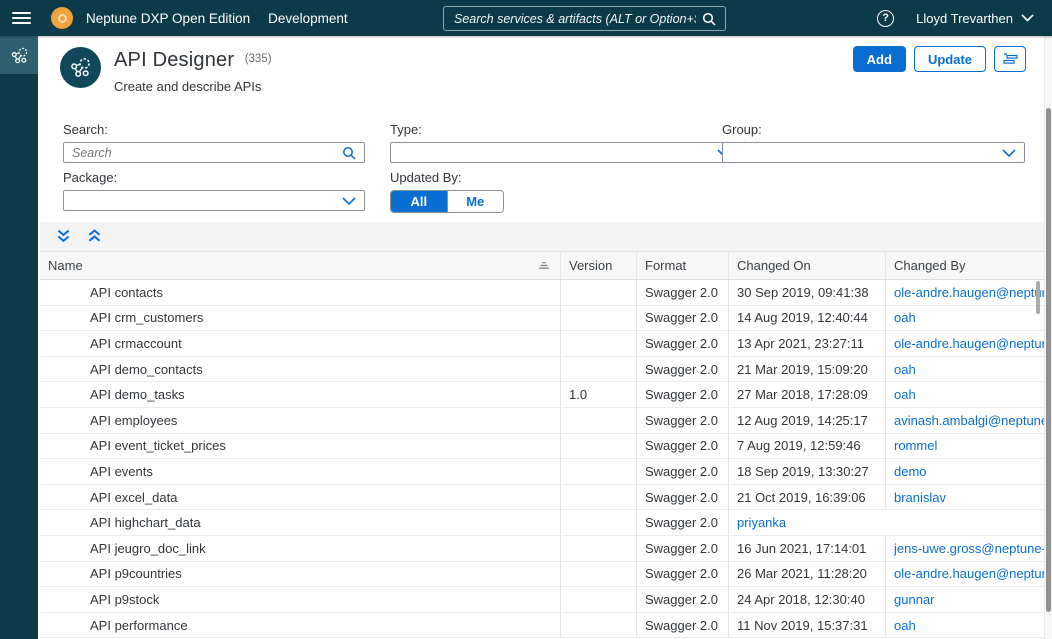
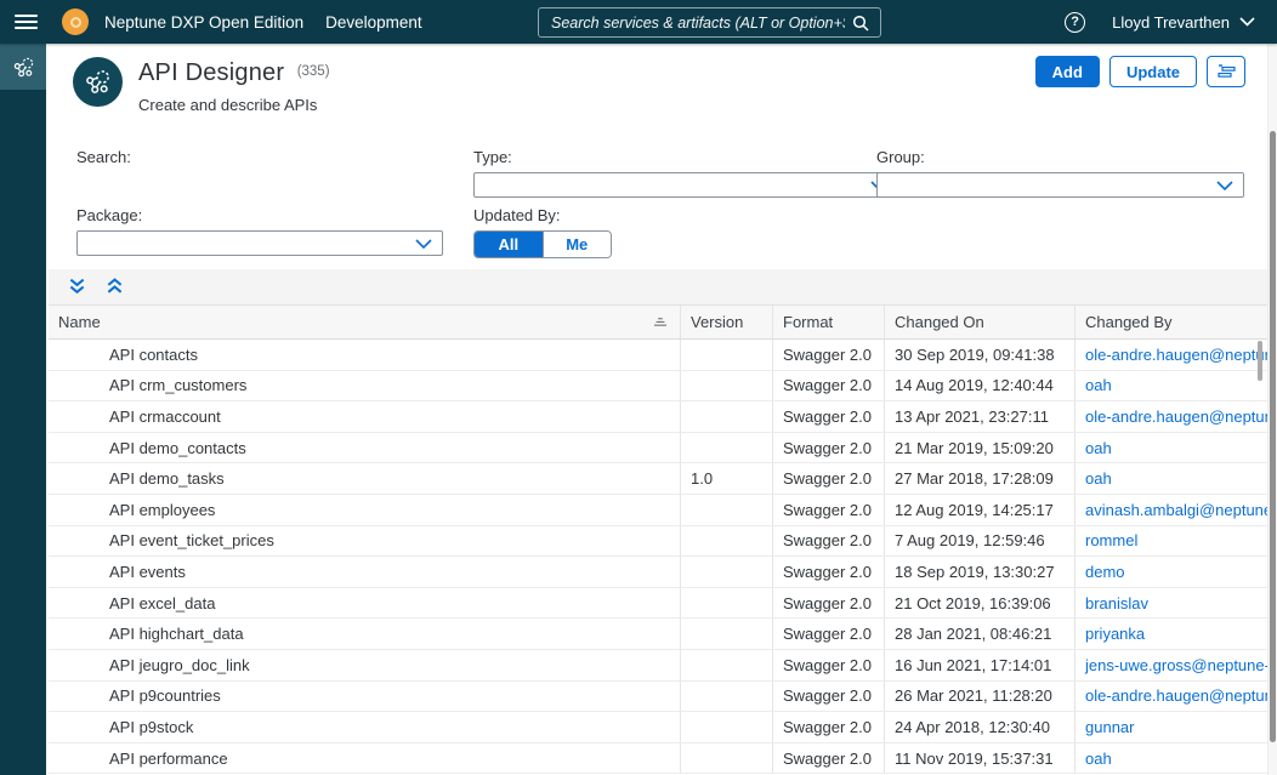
  Neptune DXP Open Edition
  Development
  Search services & artifacts (ALT or Option+
  ?
  Lloyd Trevarthen
  API Designer (335)
  Create and describe APIs
  Add
  Update
  Search:
- Search
  Type:
  Group:
  Package:
  Updated By:
  All
  Me
  Name
  Version
  Format
  Changed On
  Changed By
  API contacts
  Swagger 2.0
  30 Sep 2019, 09:41:38
  ole-andre.haugen@nept
  API crm_customers
  Swagger 2.0
  14 Aug 2019, 12:40:44
  oah
  API crmaccount
  Swagger 2.0
  13 Apr 2021, 23:27:11
  ole-andre.haugen@neptu
  API demo_contacts
  Swagger 2.0
  21 Mar 2019, 15:09:20
  oah
  API demo_tasks
  1.0
  Swagger 2.0
  27 Mar 2018, 17:28:09
  oah
  API employees
  Swagger 2.0
  12 Aug 2019, 14:25:17
  avinash.ambalgi@neptun
  API event_ticket_prices
  Swagger 2.0
  7 Aug 2019, 12:59:46
  rommel
  API events
  Swagger 2.0
  18 Sep 2019, 13:30:27
  demo
  API excel_data
  Swagger 2.0
  21 Oct 2019, 16:39:06
  branislav
  API highchart_data
  Swagger 2.0
+ 28 Jan 2021, 08:46:21
  priyanka
  API jeugro_doc_link
  Swagger 2.0
  16 Jun 2021, 17:14:01
  jens-uwe.gross@neptune
  API p9countries
  Swagger 2.0
  26 Mar 2021, 11:28:20
  ole-andre.haugen@neptu
  API p9stock
  Swagger 2.0
  24 Apr 2018, 12:30:40
  gunnar
  API performance
  Swagger 2.0
  11 Nov 2019, 15:37:31
  oah
